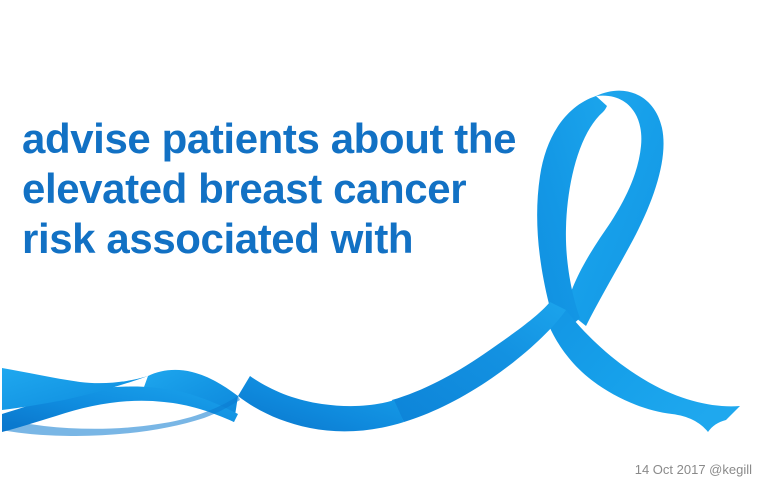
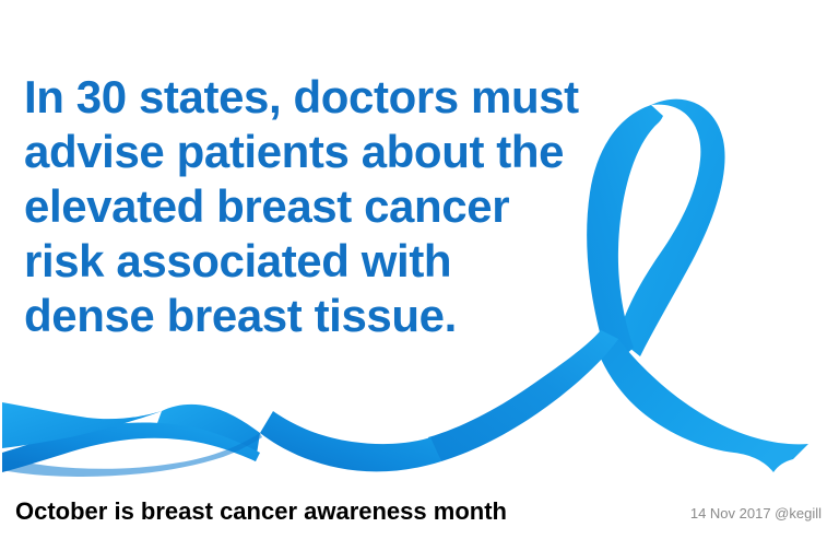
+ In 30 states, doctors must
  advise patients about the
  elevated breast cancer
  risk associated with
+ dense breast tissue.
+ October is breast cancer awareness month
- 14 Oct 2017 @kegill
+ 14 Nov 2017 @kegill
